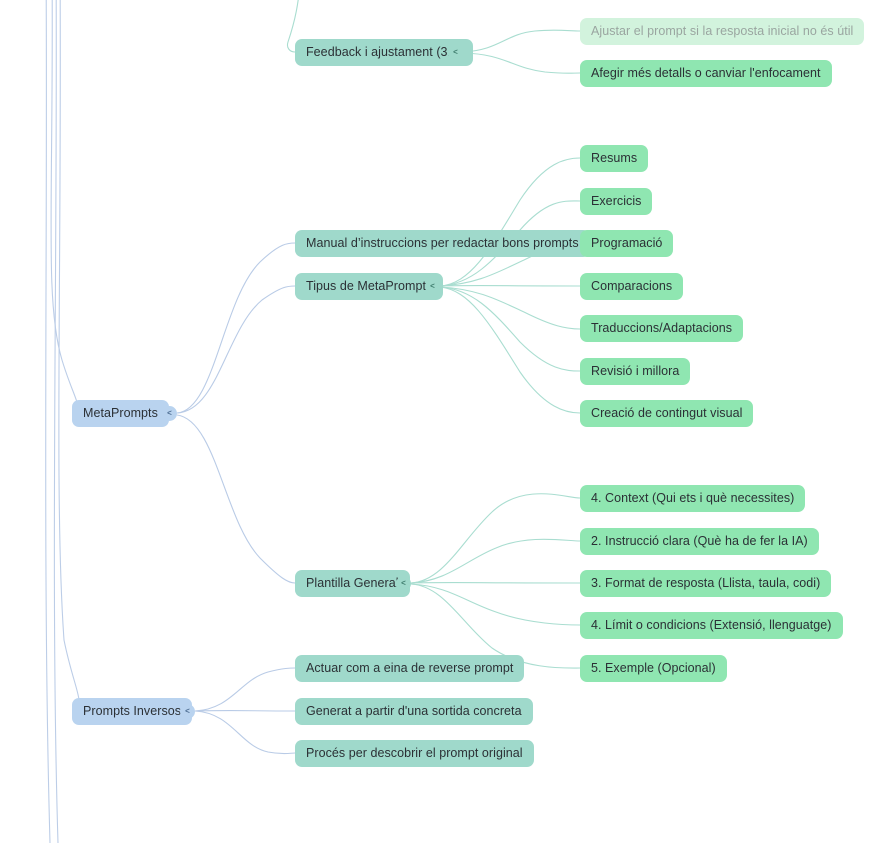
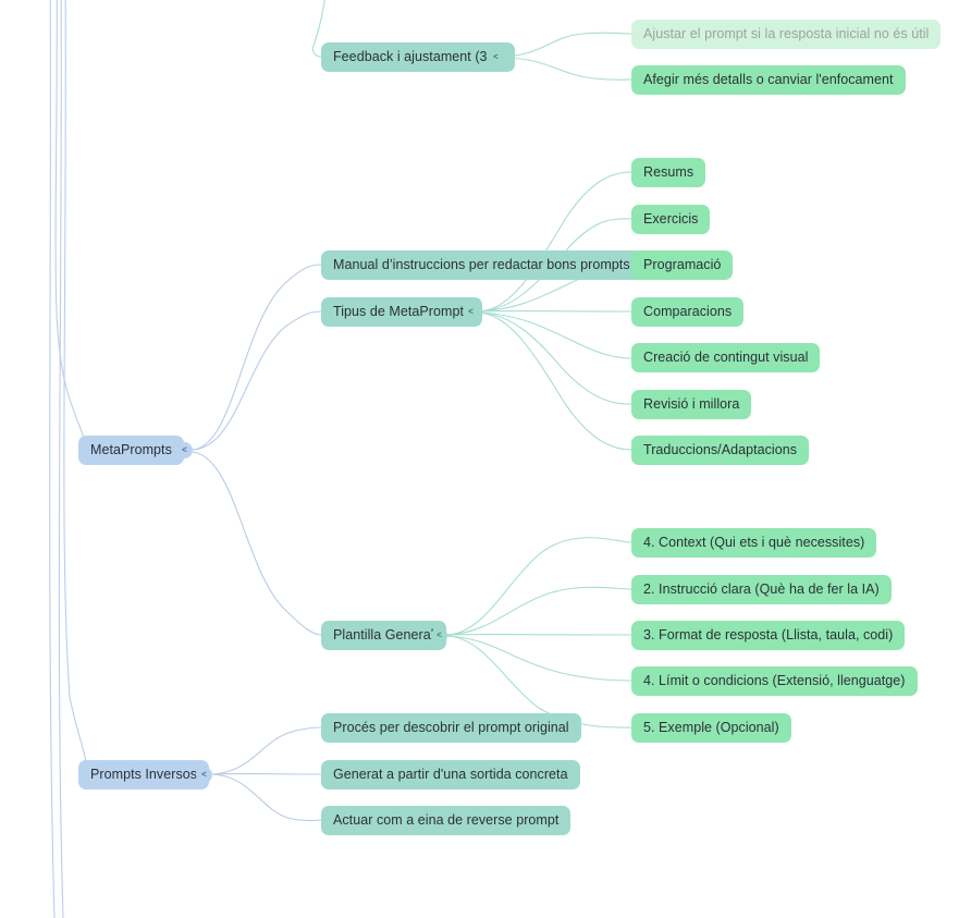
  Feedback i ajustament (3
  <
  Ajustar el prompt si la resposta inicial no és útil
  Afegir més detalls o canviar l'enfocament
  MetaPrompts
  <
  Manual d’instruccions per redactar bons prompts
  Tipus de MetaPromp
  <
  Resums
  Exercicis
  Programació
  Comparacions
- Traduccions/Adaptacions
+ Creació de contingut visual
  Revisió i millora
- Creació de contingut visual
+ Traduccions/Adaptacions
  Plantilla Genera
  <
  4. Context (Qui ets i què necessites)
  2. Instrucció clara (Què ha de fer la IA)
  3. Format de resposta (Llista, taula, codi)
  4. Límit o condicions (Extensió, llenguatge)
  5. Exemple (Opcional)
  Prompts Inversos
  <
- Actuar com a eina de reverse prompt
+ Procés per descobrir el prompt original
  Generat a partir d'una sortida concreta
- Procés per descobrir el prompt original
+ Actuar com a eina de reverse prompt
